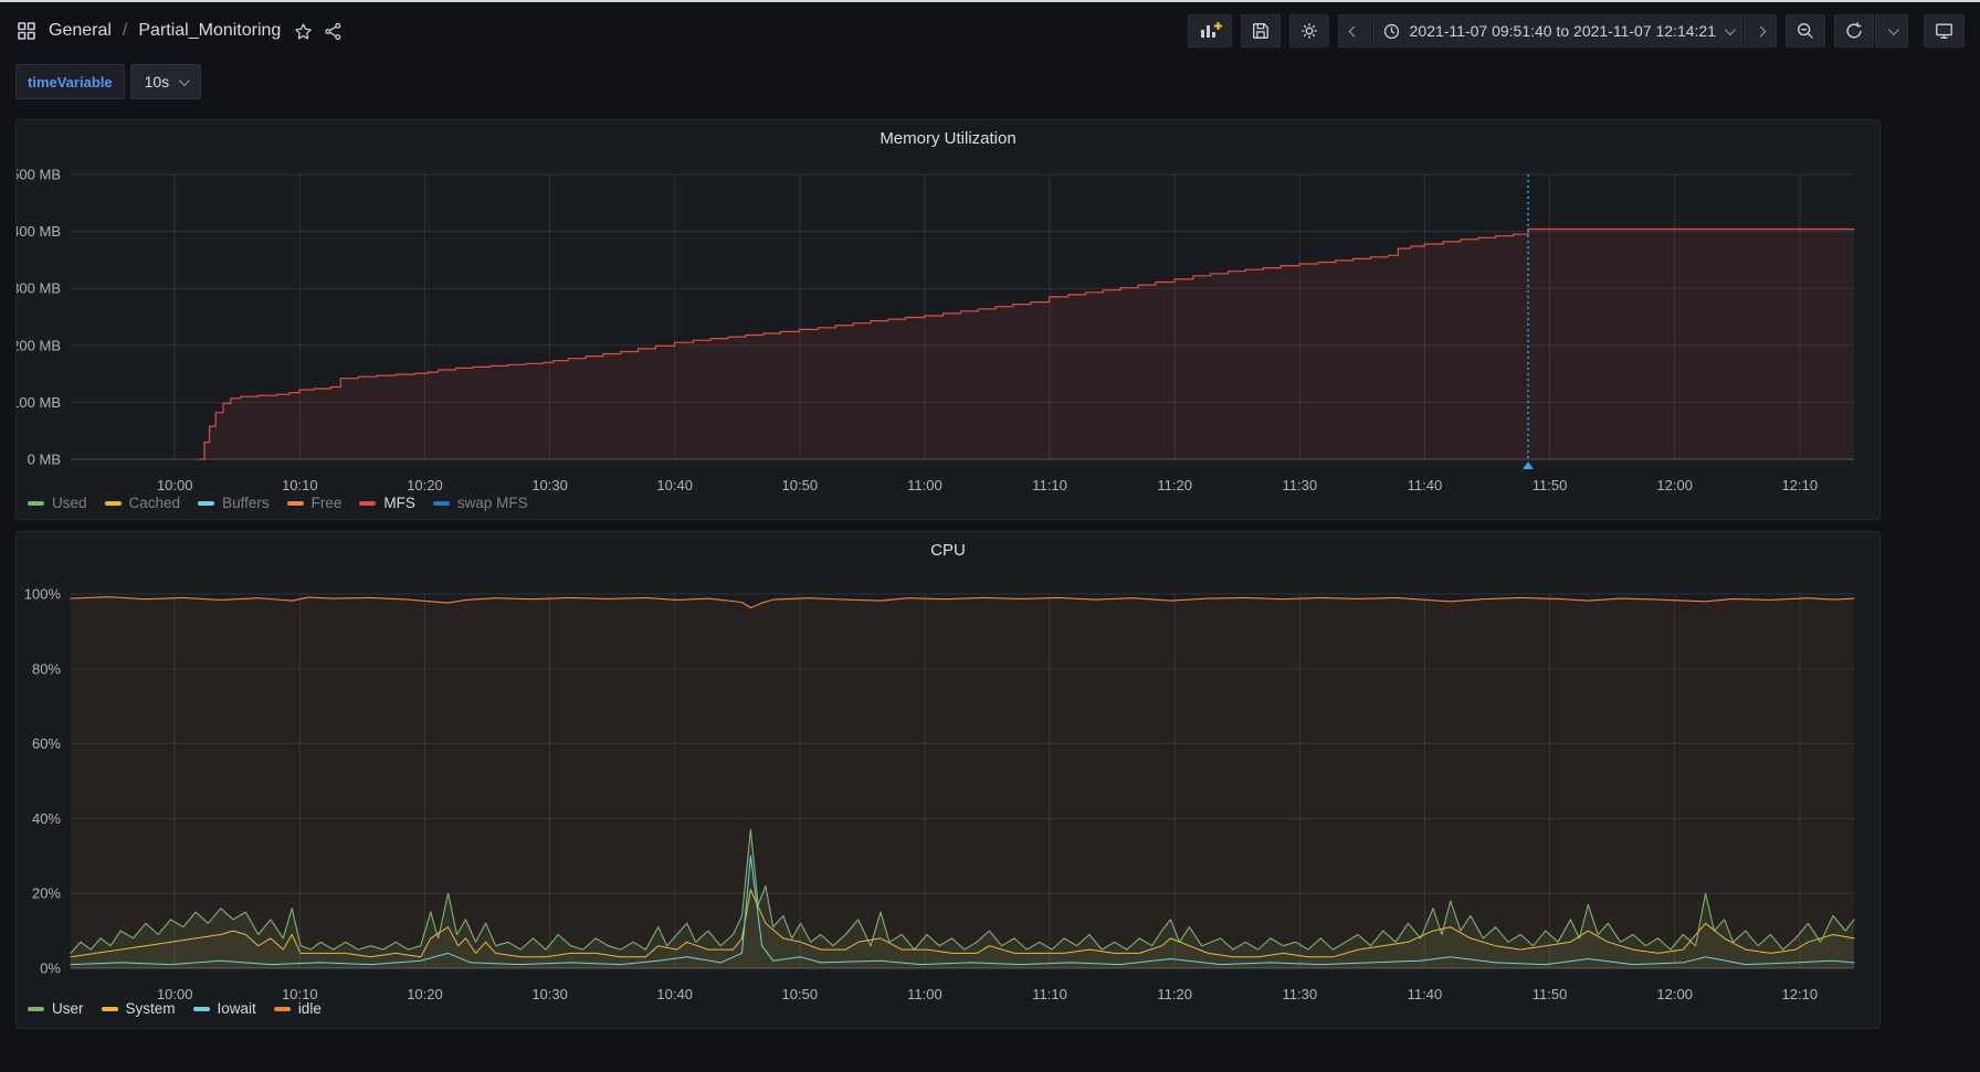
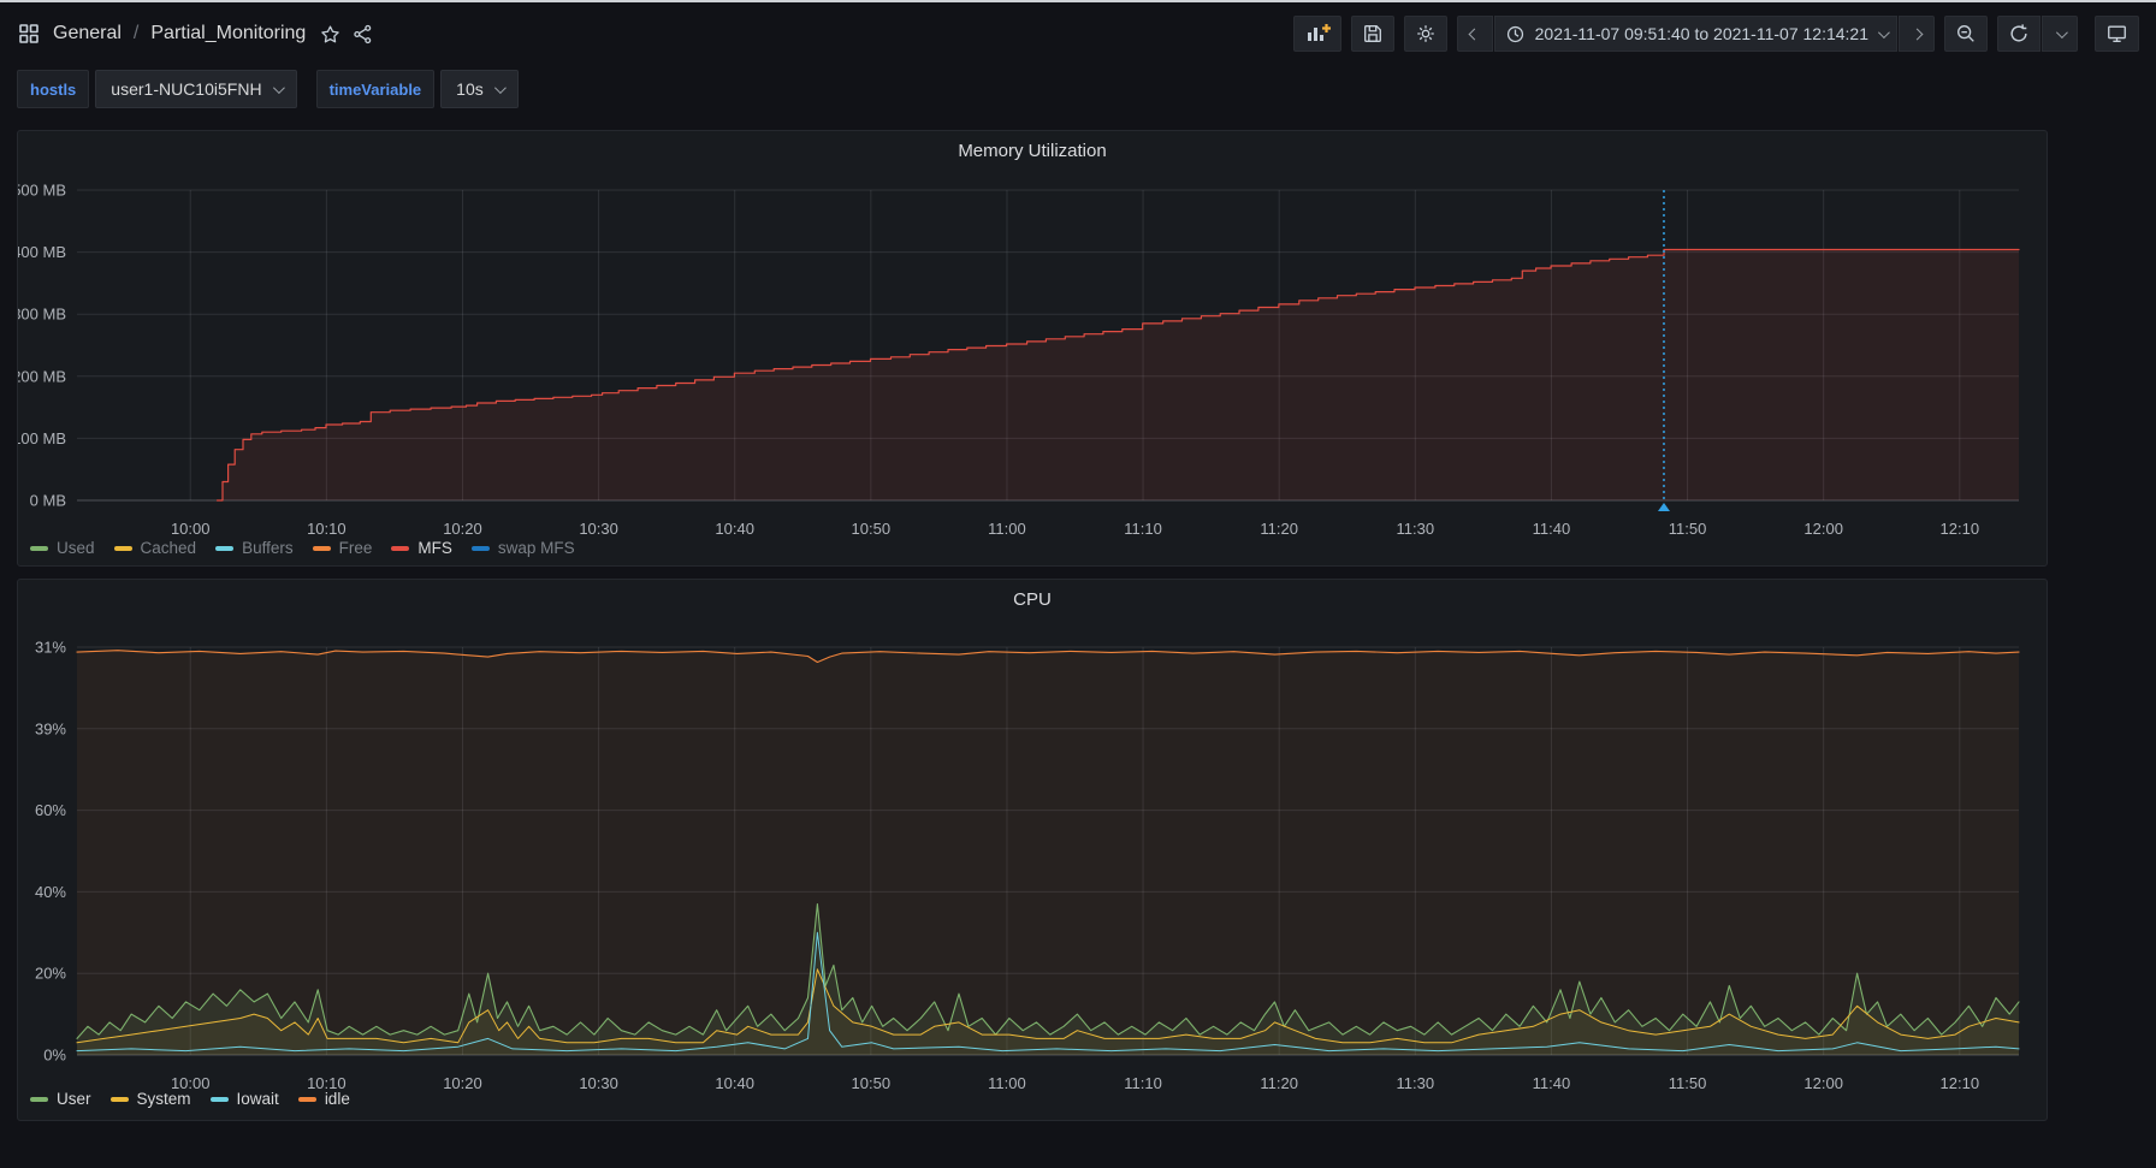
  General
  /
  Partial_Monitoring
  2021-11-07 09:51:40 to 2021-11-07 12:14:21
+ hostls
+ user1-NUC10i5FNH
  timeVariable
  10s
  Memory Utilization
  0 MB
  00 MB
  00 MB
  00 MB
  00 MB
  00 MB
  10:00
  10:10
  10:20
  10:30
  10:40
  10:50
  11:00
  11:10
  11:20
  11:30
  11:40
  11:50
  12:00
  12:10
  Used
  Cached
  Buffers
  Free
  MFS
  swap MFS
  CPU
  0%
  20%
  40%
  60%
- 80%
+ 39%
- 100%
+ 31%
  10:00
  10:10
  10:20
  10:30
  10:40
  10:50
  11:00
  11:10
  11:20
  11:30
  11:40
  11:50
  12:00
  12:10
  User
  System
  Iowait
  idle
